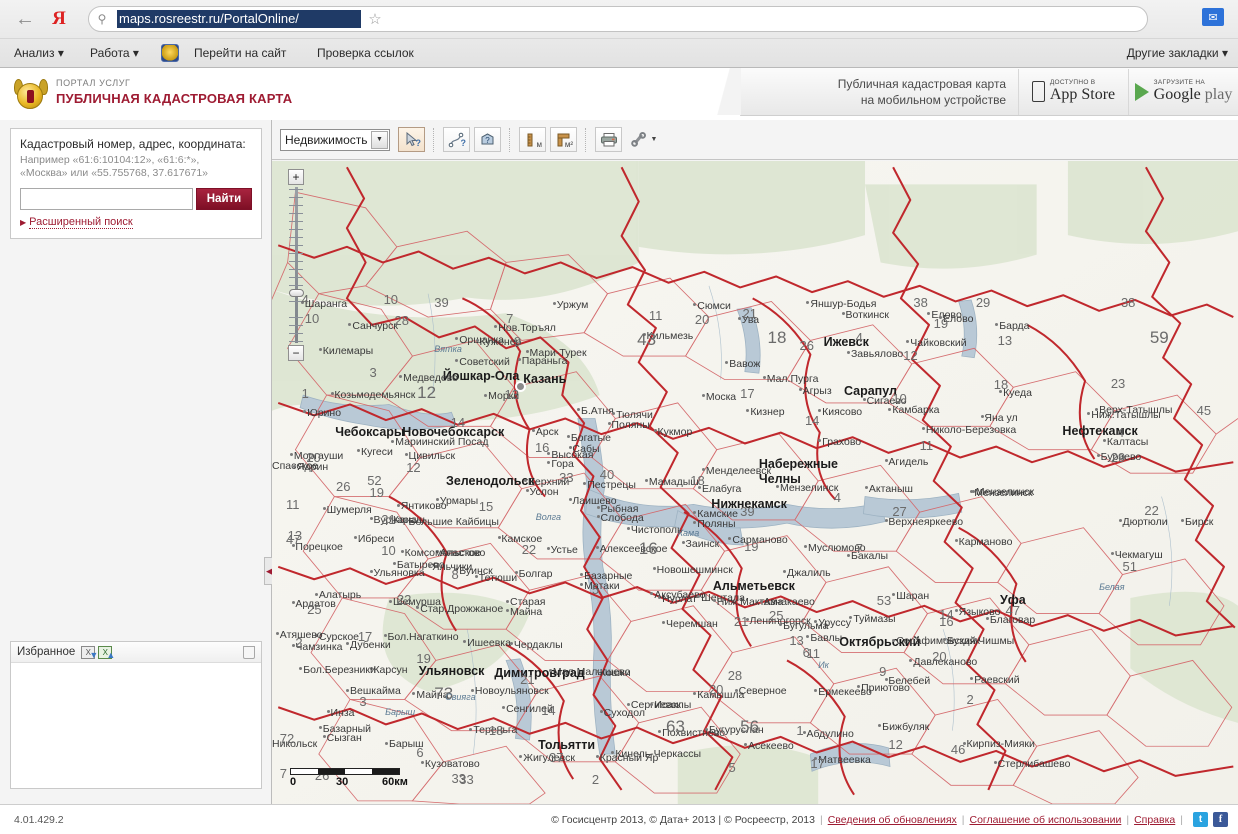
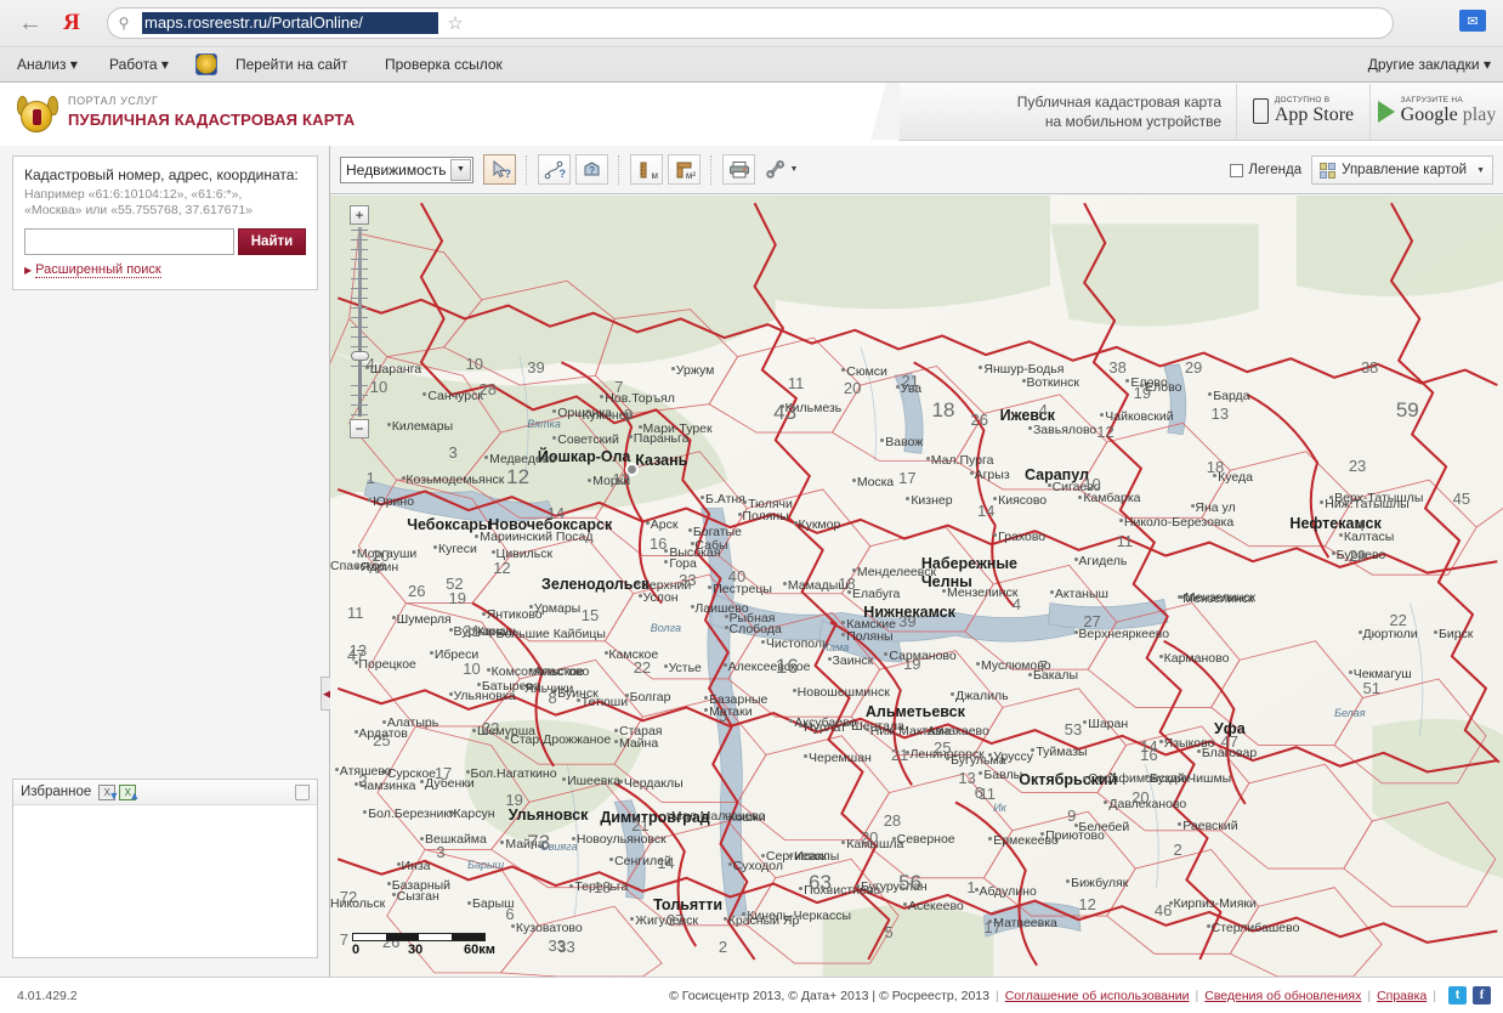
  ←
  Я
  ⚲
  maps.rosreestr.ru/PortalOnline/
  ☆
  ✉
  Анализ ▾
  Работа ▾
  Перейти на сайт
  Проверка ссылок
  Другие закладки ▾
  ПОРТАЛ УСЛУГ
  ПУБЛИЧНАЯ КАДАСТРОВАЯ КАРТА
  Публичная кадастровая карта
  на мобильном устройстве
  App Store
  Google play
  Кадастровый номер, адрес, координата:
  Например «61:6:10104:12», «61:6:*»,
  «Москва» или «55.755768, 37.617671»
  Найти
  ▶ Расширенный поиск
  Избранное
  X
  ▼
  X
  ▲
  ◀
  Недвижимость
  ?
  ?
  ?
  м
  м²
+ Легенда
+ Управление картой
  +
  −
  Казань
  Ижевск
  Сарапул
  Нефтекамск
  Чебоксары
  Новочебоксарск
  Йошкар-Ола
  Зеленодольк
  Набережные
  Челны
  Нижнекамск
  Альметьевск
  Ульяновск
  Димитровград
  Тольятти
  Октябрьский
  Уфа
  Шаранга
  Санчурск
  Уржум
  Сюмси
  Яншур-Бодья
  Воткинск
  Еловo
  Барда
  Килемары
  Оранка
  Нов.Торъял
  Кужeнер
  Мари-Турек
  Кильмезь
  Ува
  Завьялово
  Чайковский
  Советский
  Медведево
  Козьмодемьянск
  Юрино
  Параньга
  Морки
  Вавож
  Мал.Пурга
  Агрыз
  Сигаево
  Кизнер
  Куеда
  Камбарка
  Кияcово
  Верх-Татышлы
  Яна ул
  Б.Атня
  Богатые
  Сабы
  Арск
  Высокая
  Гора
  Поляны
  Тюлячи
  Кукмор
  Мoскa
  Грахово
  Николо-Березовка
  Калтасы
  Бураево
  Цивильск
  Мариинский Посад
  Моргауши
  Кугеси
  Ядрин
  Спасское
  Менделеевск
  Елабуга
  Мамадыш
  Мензелинск
  Агидель
  Актаныш
  Верхний
  Услон
  Пестрецы
  Лаишево
  Рыбная
  Слобода
  Камское
  Устье
  Камские
  Поляны
  Мензелинск
  Верхнеяркеево
  Дюртюли
  Бирск
  Заинск
  Сарманово
  Муслюмово
  Бакалы
  Чекмагуш
  Карманово
  Алексеевское
  Чистополь
  Новошешминск
  Шемурша
  Нурлат
  Аксубаео
  Черемшан
  Лениногорск
  Бугульма
  Уруссу
  Туймазы
  Бавлы
  Серафимовский
  Буздяк
  Чишмы
  Давлеканово
  Белебей
  Раевский
  Приютово
  Ермекеево
  Северное
  Камышла
  Бугуруслан
  Абдулино
  Бижбуляк
  Асекеево
  Матвеевка
  Кирпиз-Мияки
  Стерлибашево
  Сурское
  Бол.Нагаткино
  Ишеевка
  Чердаклы
  Карсун
  Вешкайма
  Майна
  Новоульяновск
  Сенгилей
  Инза
  Барыш
  Тереньга
  Кузоватово
  Никольск
  Жигулевск
  Красный Яр
  Сериевск
  Суходол
  Похвистнево
  Кинель-Черкассы
  Исаклы
  Шентала
  Шаран
  Языково
  Благовар
  Буинск
  Тетюши
  Болгар
  Базарные
  Матаки
  Апастово
  Старая
  Майна
  Стар.Дрожжаное
  Ульяновка
  Порецкое
  Ибреси
  Алатырь
  Ардатов
  Шумерля
  Янтиково
  Урмары
  Вурнаы
  Канаш
  Комсомольское
  Большие Кайбицы
  Батырво
  Яльчики
  Дубенки
  Чамзинка
  Бол.Березники
  Атяшево
  Базарный
  Сызган
  Елово
  Мал.Мaлышево
  Кошки
  Ниж.Макама
  Азнакаево
  Джалиль
  Ниж.Татышлы
  4
  10
  10
  39
  7
  28
  11
  43
  20
  18
  21
  38
  29
  38
  26
  4
  19
  59
  13
  9
  3
  12
  13
  1
  14
  12
  23
  18
  17
  14
  10
  45
  4
  29
  11
  16
  20
  12
  52
  19
  33
  40
  18
  4
  27
  22
  39
  21
  26
  15
  11
  22
  16
  19
  7
  51
  5
  13
  47
  10
  8
  25
  22
  53
  47
  16
  14
  25
  21
  13
  11
  20
  28
  20
  9
  2
  56
  1
  12
  46
  5
  17
  19
  73
  21
  14
  3
  18
  37
  2
  72
  26
  7
  6
  33
  17
  2
  33
  63
  6
  Волга
  Кама
  Вятка
  Свияга
  Барыш
  Ик
  Белая
  0
  30
  60км
  4.01.429.2
  © Госисцентр 2013, © Дата+ 2013 | © Росреестр, 2013
  |
- Сведения об обновлениях
+ Соглашение об использовании
  |
- Соглашение об использовании
+ Сведения об обновлениях
  |
  Справка
  |
  t
  f
